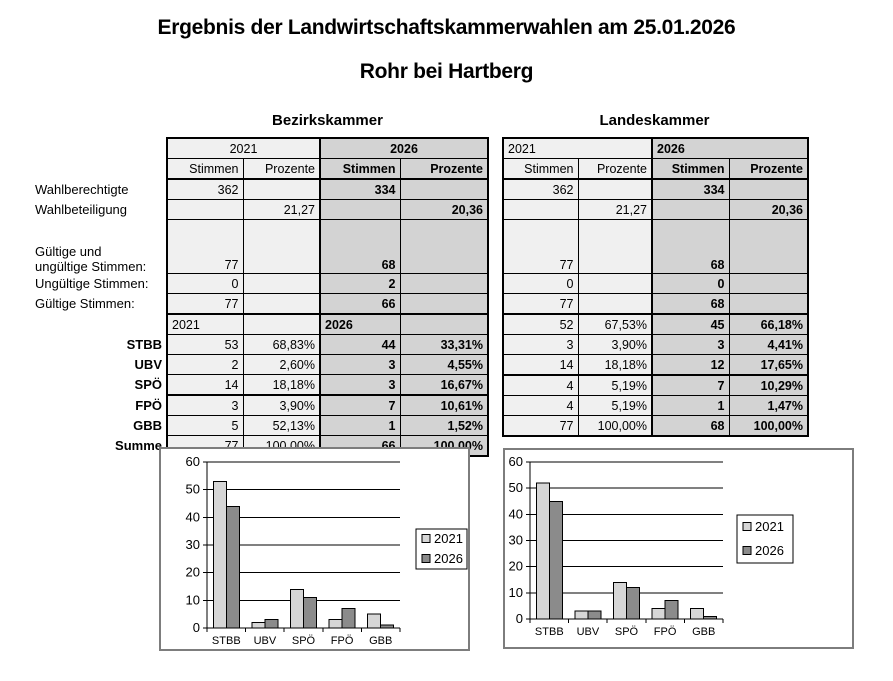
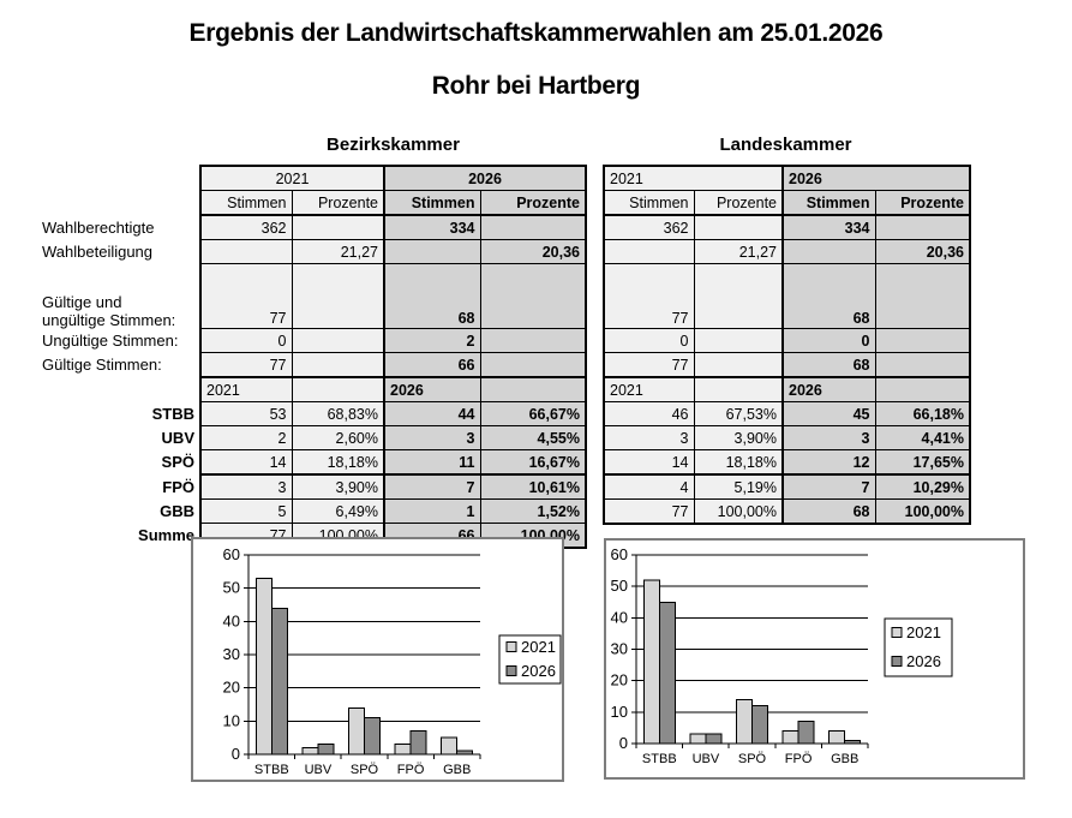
  Ergebnis der Landwirtschaftskammerwahlen am 25.01.2026
  Rohr bei Hartberg
  Bezirkskammer
  Landeskammer
  	2021	2026
  	Stimmen	Prozente	Stimmen	Prozente
  Wahlberechtigte	362		334
  Wahlbeteiligung		21,27		20,36
  Gültige und ungültige Stimmen:	77		68
  Ungültige Stimmen:	0		2
  Gültige Stimmen:	77		66
  	2021		2026
- STBB	53	68,83%	44	33,31%
+ STBB	53	68,83%	44	66,67%
  UBV	2	2,60%	3	4,55%
- SPÖ	14	18,18%	3	16,67%
+ SPÖ	14	18,18%	11	16,67%
  FPÖ	3	3,90%	7	10,61%
- GBB	5	52,13%	1	1,52%
+ GBB	5	6,49%	1	1,52%
  Summe	77	100,00%	66	100,00%
  2021	2026
  Stimmen	Prozente	Stimmen	Prozente
  362		334
  	21,27		20,36
  77		68
  0		0
  77		68
+ 2021		2026
- 52	67,53%	45	66,18%
+ 46	67,53%	45	66,18%
  3	3,90%	3	4,41%
  14	18,18%	12	17,65%
  4	5,19%	7	10,29%
- 4	5,19%	1	1,47%
  77	100,00%	68	100,00%
  0
  10
  20
  30
  40
  50
  60
  STBB
  UBV
  SPÖ
  FPÖ
  GBB
  2021
  2026
  0
  10
  20
  30
  40
  50
  60
  STBB
  UBV
  SPÖ
  FPÖ
  GBB
  2021
  2026
